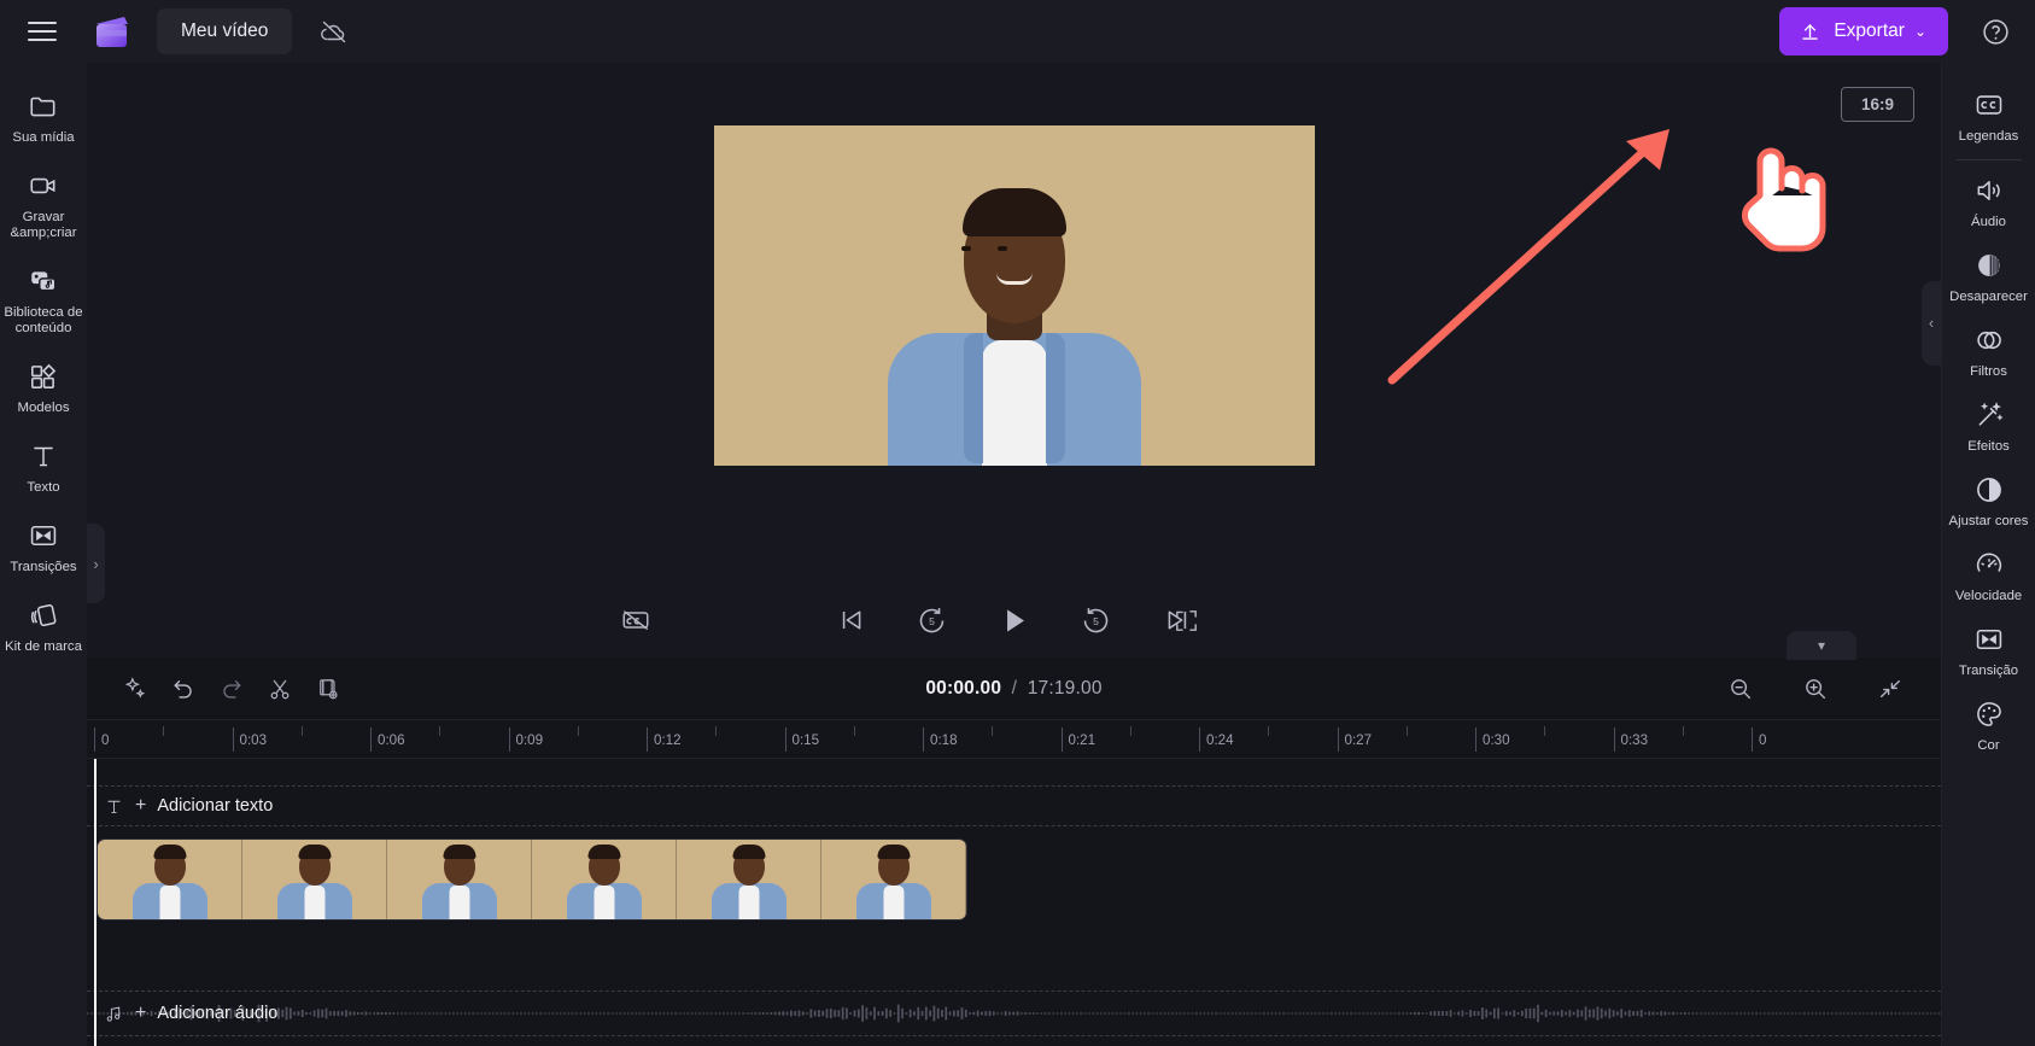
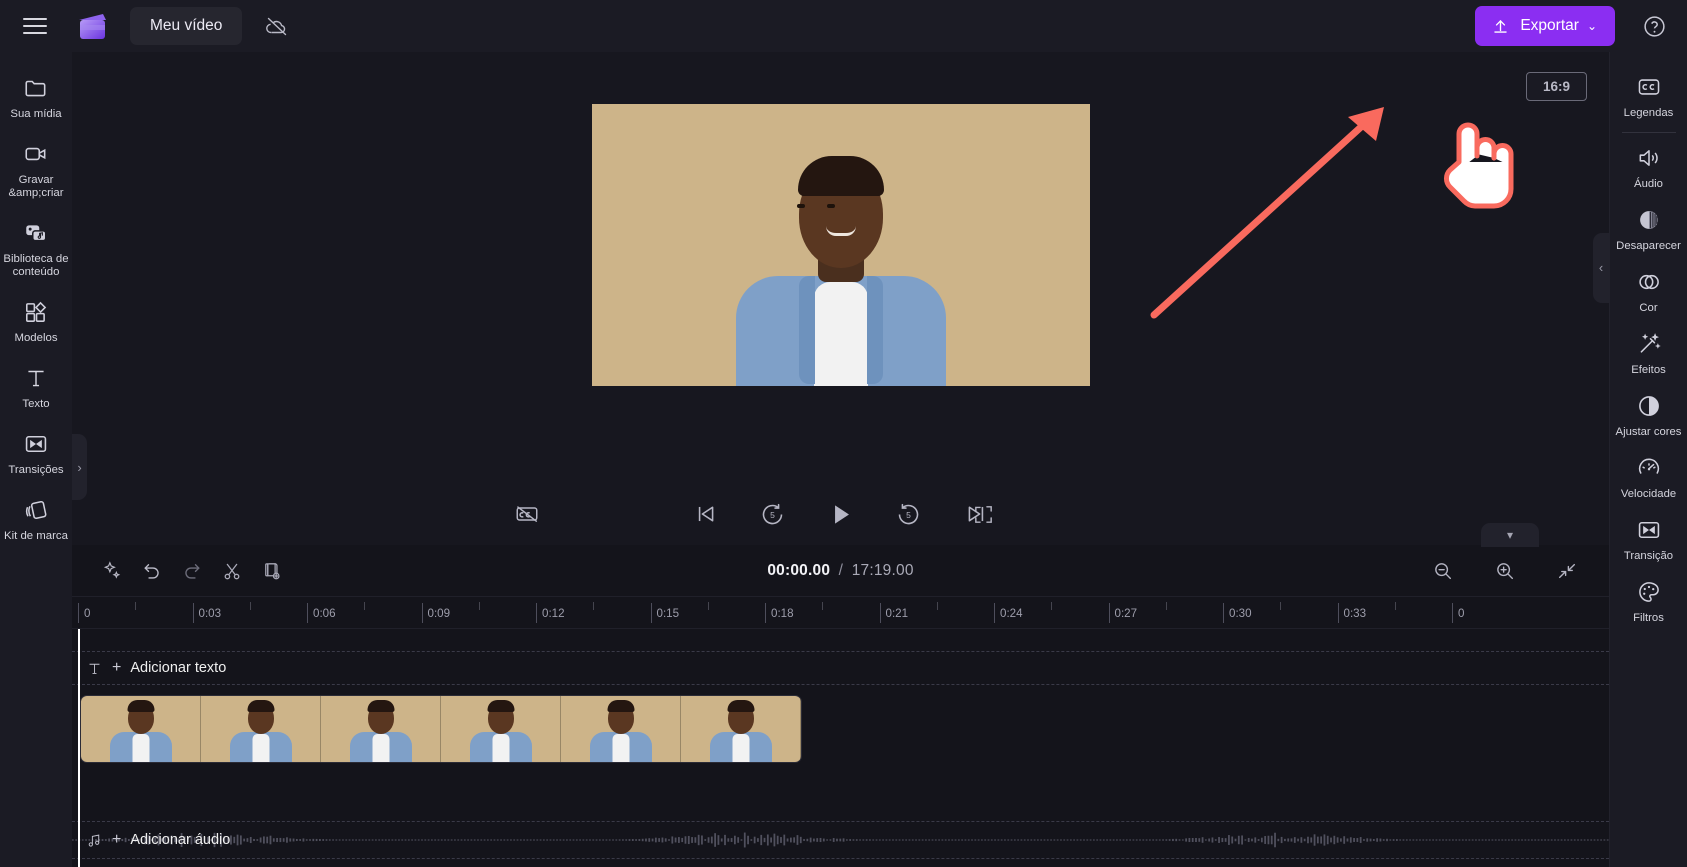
  Meu vídeo
  Exportar
  ⌄
  Sua mídia
  Gravar &amp;criar
  Biblioteca de conteúdo
  Modelos
  Texto
  Transições
  Kit de marca
  ›
  16:9
  ‹
  5
  5
  ▾
  00:00.00 / 17:19.00
  0
  0:03
  0:06
  0:09
  0:12
  0:15
  0:18
  0:21
  0:24
  0:27
  0:30
  0:33
  0
  +
  Adicionar texto
  +
  Adicionar áudio
  Legendas
  Áudio
  Desaparecer
- Filtros
+ Cor
  Efeitos
  Ajustar cores
  Velocidade
  Transição
- Cor
+ Filtros
